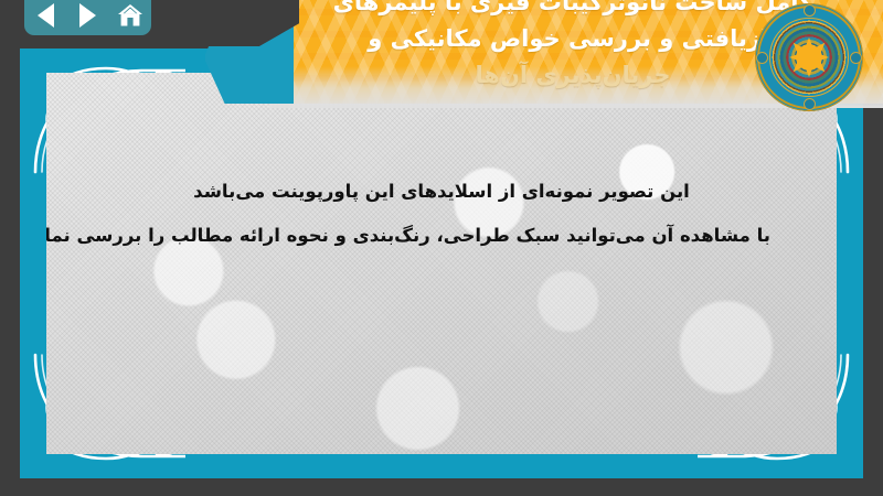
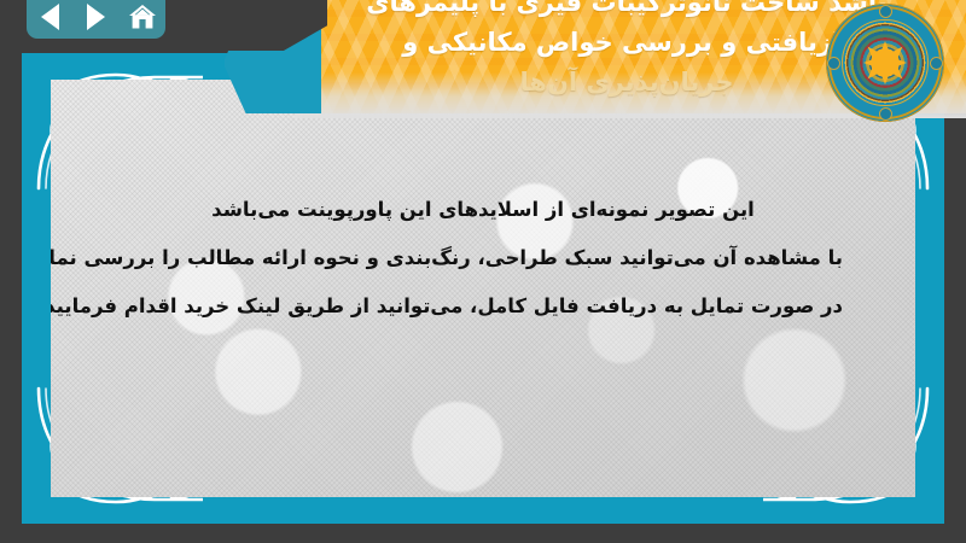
  این تصویر نمونه‌ای از اسلایدهای این پاورپوینت می‌باشد
  با مشاهده آن می‌توانید سبک طراحی، رنگ‌بندی و نحوه ارائه مطالب را بررسی نما
+ در صورت تمایل به دریافت فایل کامل، می‌توانید از طریق لینک خرید اقدام فرمایید
- کامل ساخت نانوترکیبات قیری با پلیمرهای
+ باشد ساخت نانوترکیبات قیری با پلیمرهای
  زیافتی و بررسی خواص مکانیکی و
  جریان‌پذیری آن‌ها
